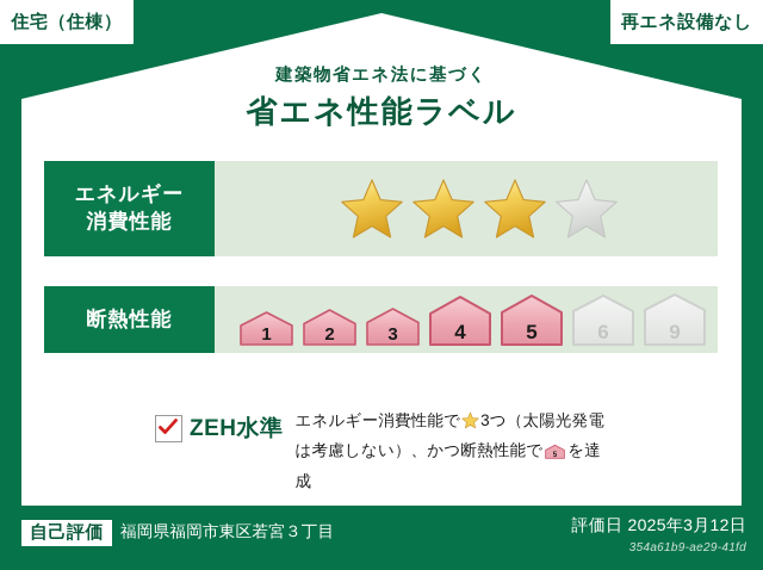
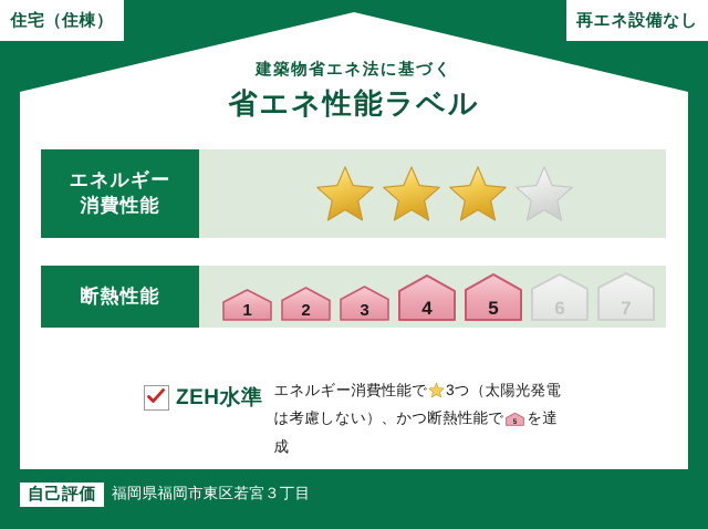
  住宅（住棟）
  再エネ設備なし
  建築物省エネ法に基づく
  省エネ性能ラベル
  エネルギー
  消費性能
  断熱性能
  1
  2
  3
  4
  5
  6
- 9
+ 7
  ZEH水準
  エネルギー消費性能で 3つ（太陽光発電は考慮しない）、かつ断熱性能で
  を達成
  自己評価
  福岡県福岡市東区若宮３丁目
- 評価日 2025年3月12日
- 354a61b9-ae29-41fd
